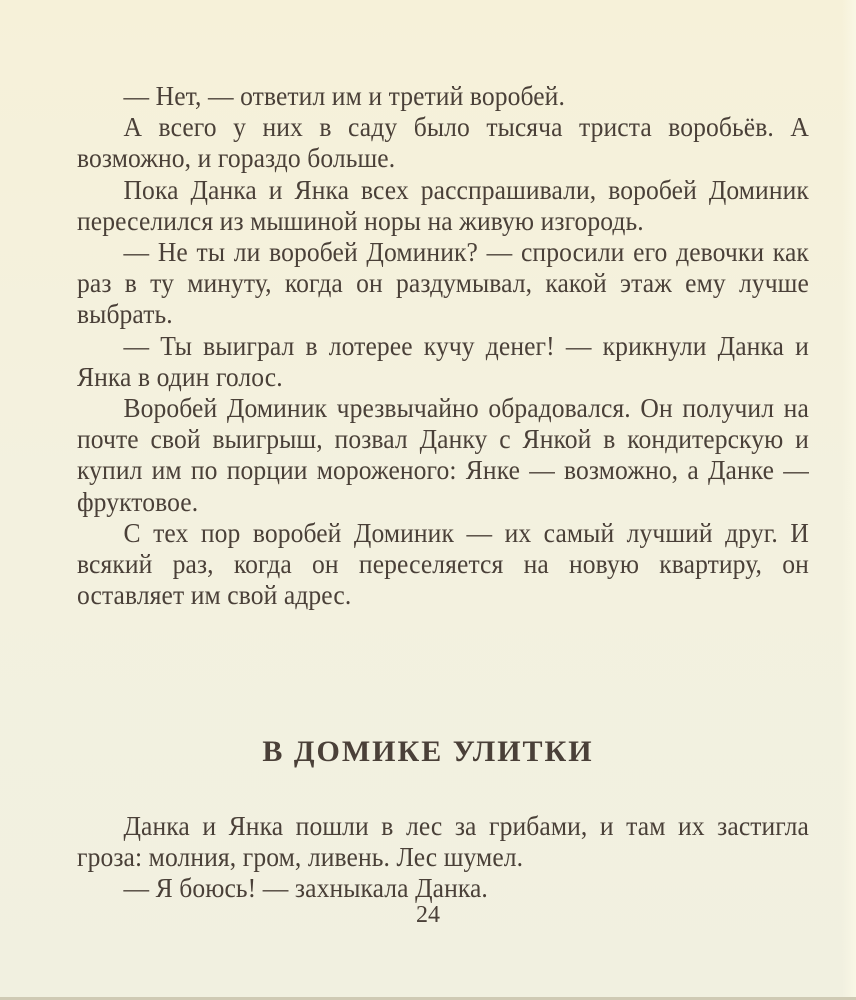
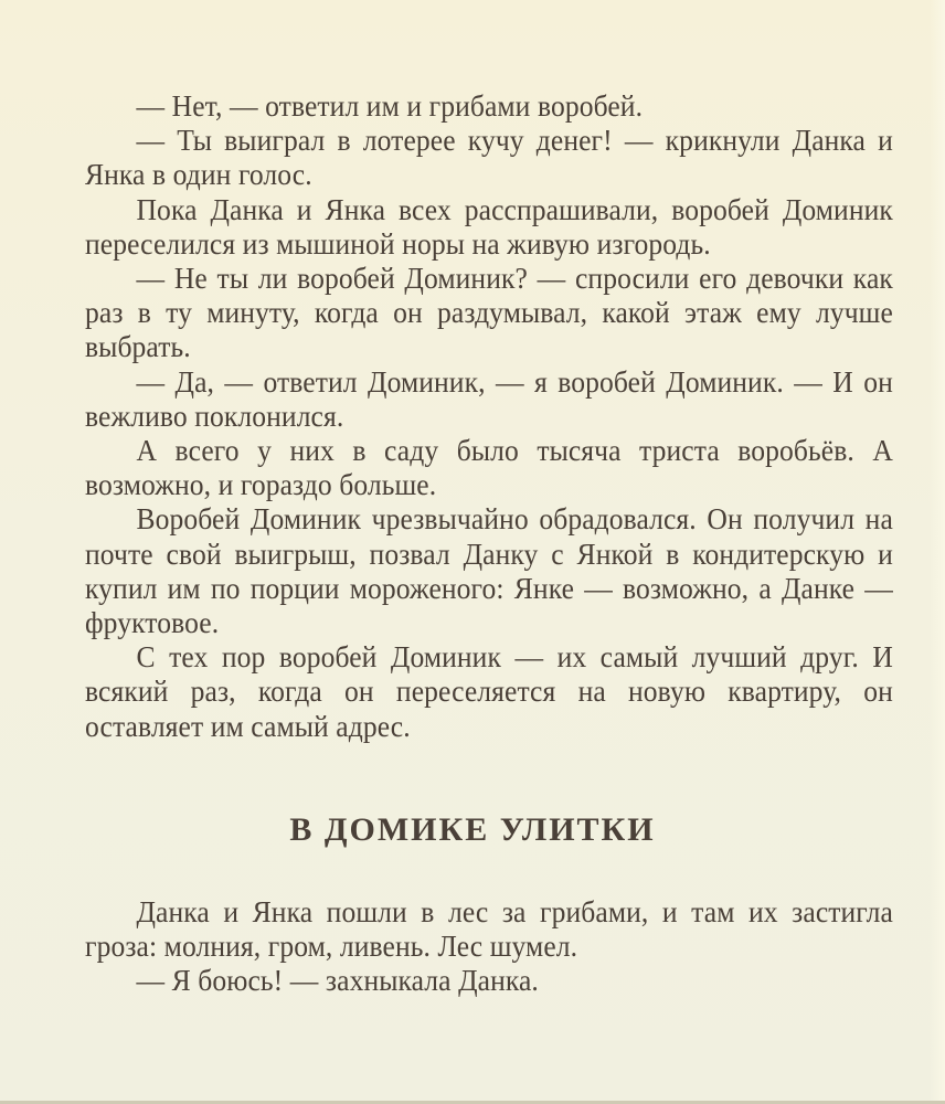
- — Нет, — ответил им и третий воробей.
+ — Нет, — ответил им и грибами воробей.
- А всего у них в саду было тысяча триста воробьёв. А возможно, и гораздо больше.
+ — Ты выиграл в лотерее кучу денег! — крикнули Данка и Янка в один голос.
  Пока Данка и Янка всех расспрашивали, воробей Доминик переселился из мышиной норы на живую из­городь.
  — Не ты ли воробей Доминик? — спросили его де­вочки как раз в ту минуту, когда он раздумывал, ка­кой этаж ему лучше выбрать.
+ — Да, — ответил Доминик, — я воробей Доминик. — И он вежливо поклонился.
- — Ты выиграл в лотерее кучу денег! — крикнули Данка и Янка в один голос.
+ А всего у них в саду было тысяча триста воробьёв. А возможно, и гораздо больше.
  Воробей Доминик чрезвычайно обрадовался. Он по­лучил на почте свой выигрыш, позвал Данку с Янкой в кондитерскую и купил им по порции мороженого: Янке — возможно, а Данке — фруктовое.
- С тех пор воробей Доминик — их самый лучший друг. И всякий раз, когда он переселяется на новую квартиру, он оставляет им свой адрес.
+ С тех пор воробей Доминик — их самый лучший друг. И всякий раз, когда он переселяется на новую квартиру, он оставляет им самый адрес.
  В ДОМИКЕ УЛИТКИ
  Данка и Янка пошли в лес за грибами, и там их застигла гроза: молния, гром, ливень. Лес шумел.
  — Я боюсь! — захныкала Данка.
- 24
